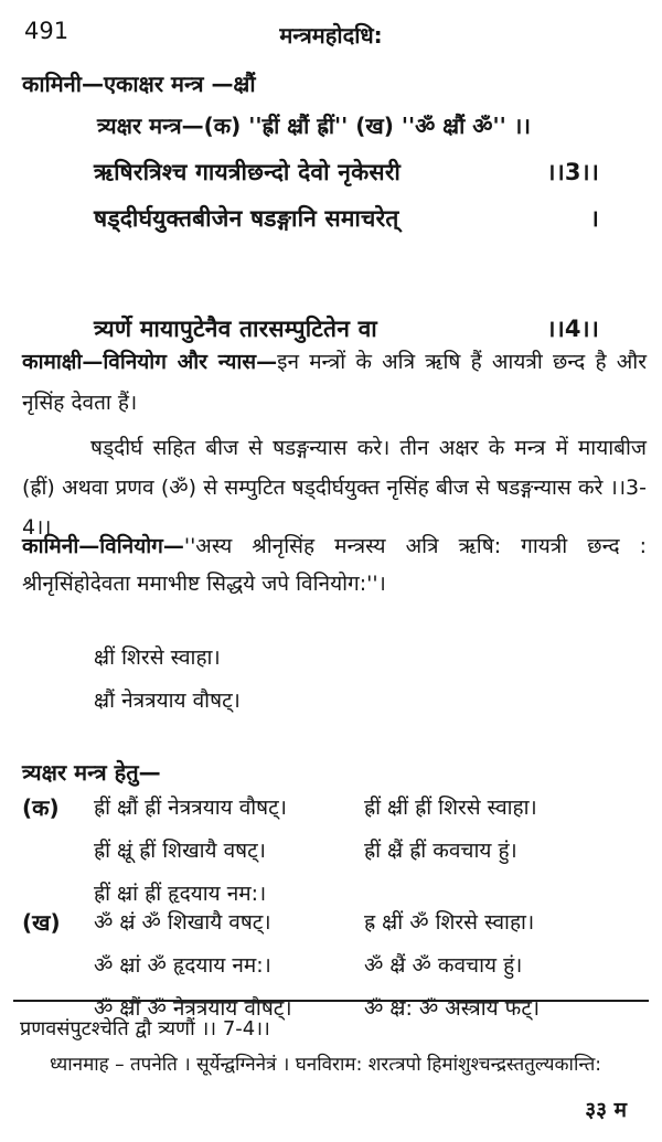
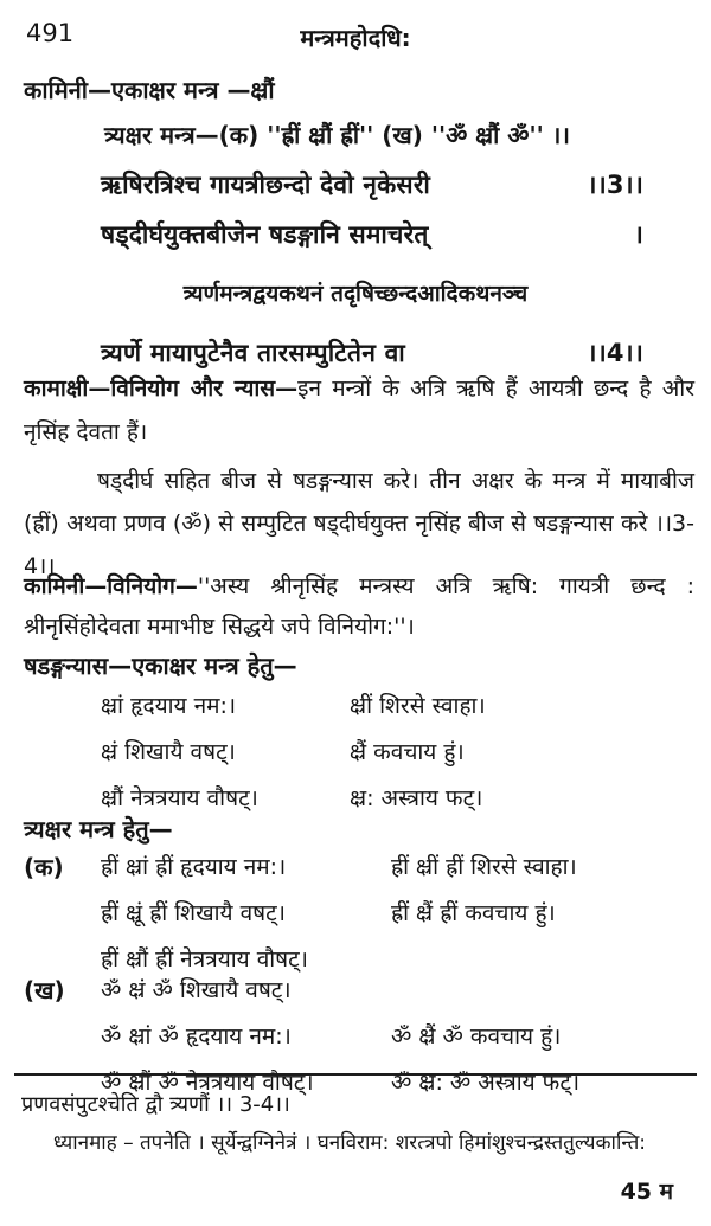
  491
  मन्त्रमहोदधि:
  कामिनी—एकाक्षर मन्त्र —क्ष्रौं
  त्र्यक्षर मन्त्र—(क) ''ह्रीं क्ष्रौं ह्रीं'' (ख) ''ॐ क्ष्रौं ॐ'' ।।
  ऋषिरत्रिश्च गायत्रीछन्दो देवो नृकेसरी
  ।।3।।
  षड्दीर्घयुक्तबीजेन षडङ्गानि समाचरेत्
  ।
+ त्र्यर्णमन्त्रद्वयकथनं तदृषिच्छन्दआदिकथनञ्च
  त्र्यर्णे मायापुटेनैव तारसम्पुटितेन वा
  ।।4।।
  कामाक्षी—विनियोग और न्यास—इन मन्त्रों के अत्रि ऋषि हैं आयत्री छन्द है और नृसिंह देवता हैं।
  षड्दीर्घ सहित बीज से षडङ्गन्यास करे। तीन अक्षर के मन्त्र में मायाबीज (ह्रीं) अथवा प्रणव (ॐ) से सम्पुटित षड्दीर्घयुक्त नृसिंह बीज से षडङ्गन्यास करे ।।3-4।।
  कामिनी—विनियोग—''अस्य श्रीनृसिंह मन्त्रस्य अत्रि ऋषि: गायत्री छन्द : श्रीनृसिंहोदेवता ममाभीष्ट सिद्धये जपे विनियोग:''।
+ षडङ्गन्यास—एकाक्षर मन्त्र हेतु—
+ क्ष्रां हृदयाय नम:।
  क्ष्रीं शिरसे स्वाहा।
+ क्ष्रं शिखायै वषट्।
+ क्ष्रैं कवचाय हुं।
  क्ष्रौं नेत्रत्रयाय वौषट्।
+ क्ष्र: अस्त्राय फट्।
  त्र्यक्षर मन्त्र हेतु—
  (क)
- ह्रीं क्ष्रौं ह्रीं नेत्रत्रयाय वौषट्।
+ ह्रीं क्ष्रां ह्रीं हृदयाय नम:।
  ह्रीं क्ष्रीं ह्रीं शिरसे स्वाहा।
  ह्रीं क्ष्रूं ह्रीं शिखायै वषट्।
  ह्रीं क्ष्रैं ह्रीं कवचाय हुं।
- ह्रीं क्ष्रां ह्रीं हृदयाय नम:।
+ ह्रीं क्ष्रौं ह्रीं नेत्रत्रयाय वौषट्।
  (ख)
  ॐ क्ष्रं ॐ शिखायै वषट्।
- ह्र क्ष्रीं ॐ शिरसे स्वाहा।
  ॐ क्ष्रां ॐ हृदयाय नम:।
  ॐ क्ष्रैं ॐ कवचाय हुं।
  ॐ क्ष्रौं ॐ नेत्रत्रयाय वौषट्।
  ॐ क्ष्र: ॐ अस्त्राय फट्।
- प्रणवसंपुटश्चेति द्वौ त्र्यणौं ।। 7-4।।
+ प्रणवसंपुटश्चेति द्वौ त्र्यणौं ।। 3-4।।
  ध्यानमाह – तपनेति । सूर्येन्द्वग्निनेत्रं । घनविराम: शरत्त्रपो हिमांशुश्चन्द्रस्ततुल्यकान्ति:
- ३३ म
+ 45 म
